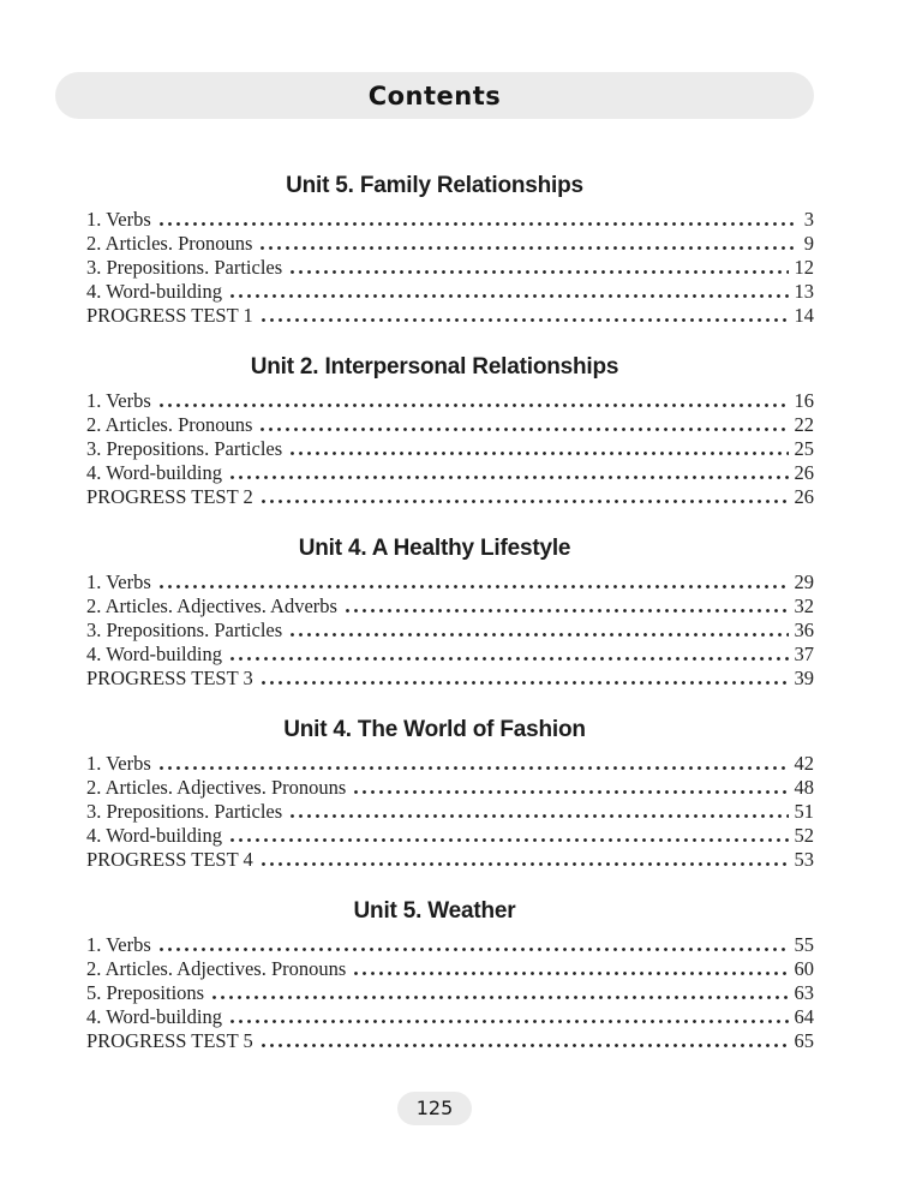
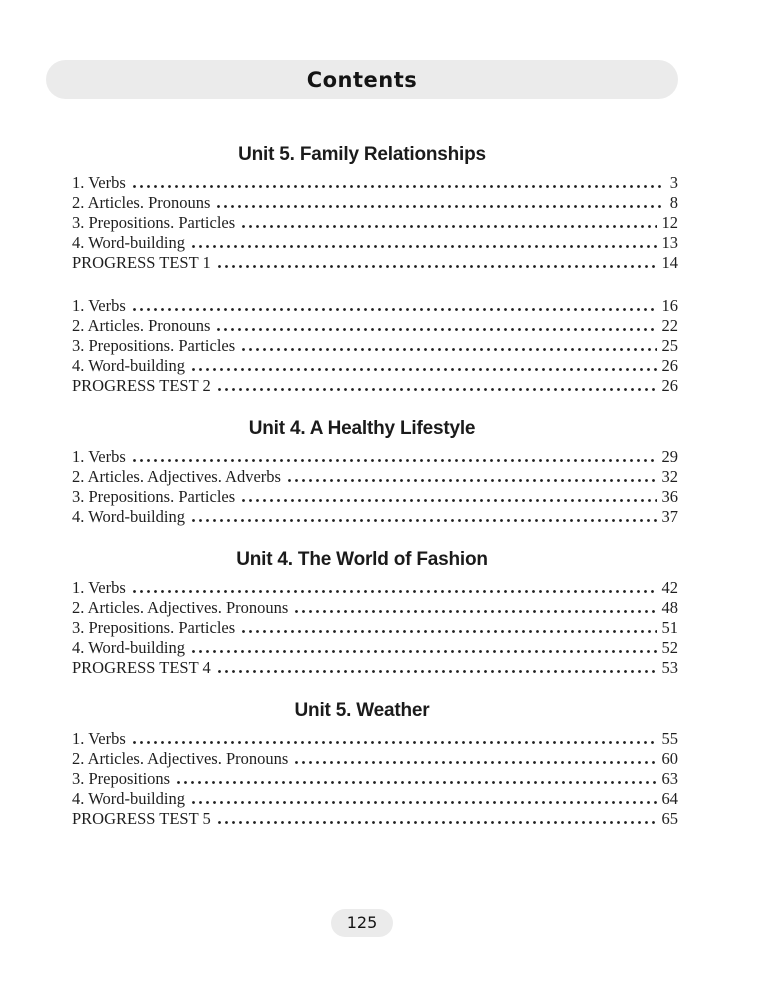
  Contents
  Unit 5. Family Relationships
  1. Verbs
  3
  2. Articles. Pronouns
- 9
+ 8
  3. Prepositions. Particles
  12
  4. Word-building
  13
  PROGRESS TEST 1
  14
- Unit 2. Interpersonal Relationships
  1. Verbs
  16
  2. Articles. Pronouns
  22
  3. Prepositions. Particles
  25
  4. Word-building
  26
  PROGRESS TEST 2
  26
  Unit 4. A Healthy Lifestyle
  1. Verbs
  29
  2. Articles. Adjectives. Adverbs
  32
  3. Prepositions. Particles
  36
  4. Word-building
  37
- PROGRESS TEST 3
- 39
  Unit 4. The World of Fashion
  1. Verbs
  42
  2. Articles. Adjectives. Pronouns
  48
  3. Prepositions. Particles
  51
  4. Word-building
  52
  PROGRESS TEST 4
  53
  Unit 5. Weather
  1. Verbs
  55
  2. Articles. Adjectives. Pronouns
  60
- 5. Prepositions
+ 3. Prepositions
  63
  4. Word-building
  64
  PROGRESS TEST 5
  65
  125
